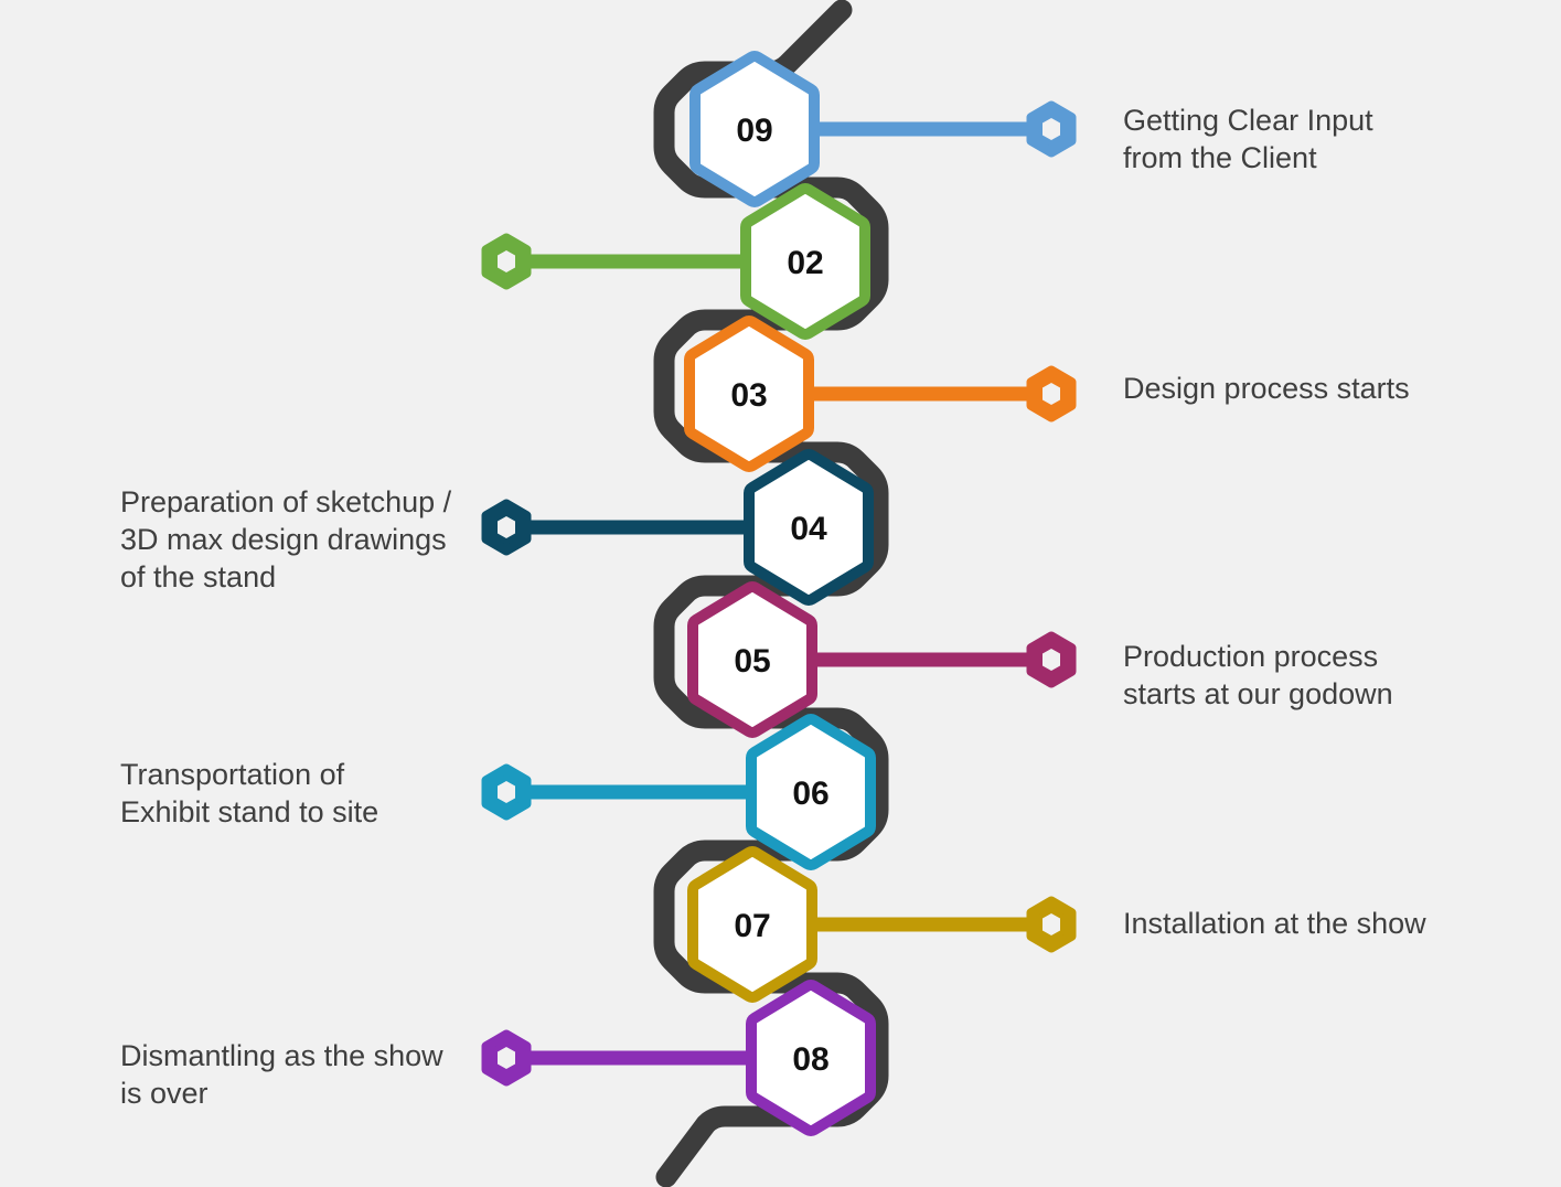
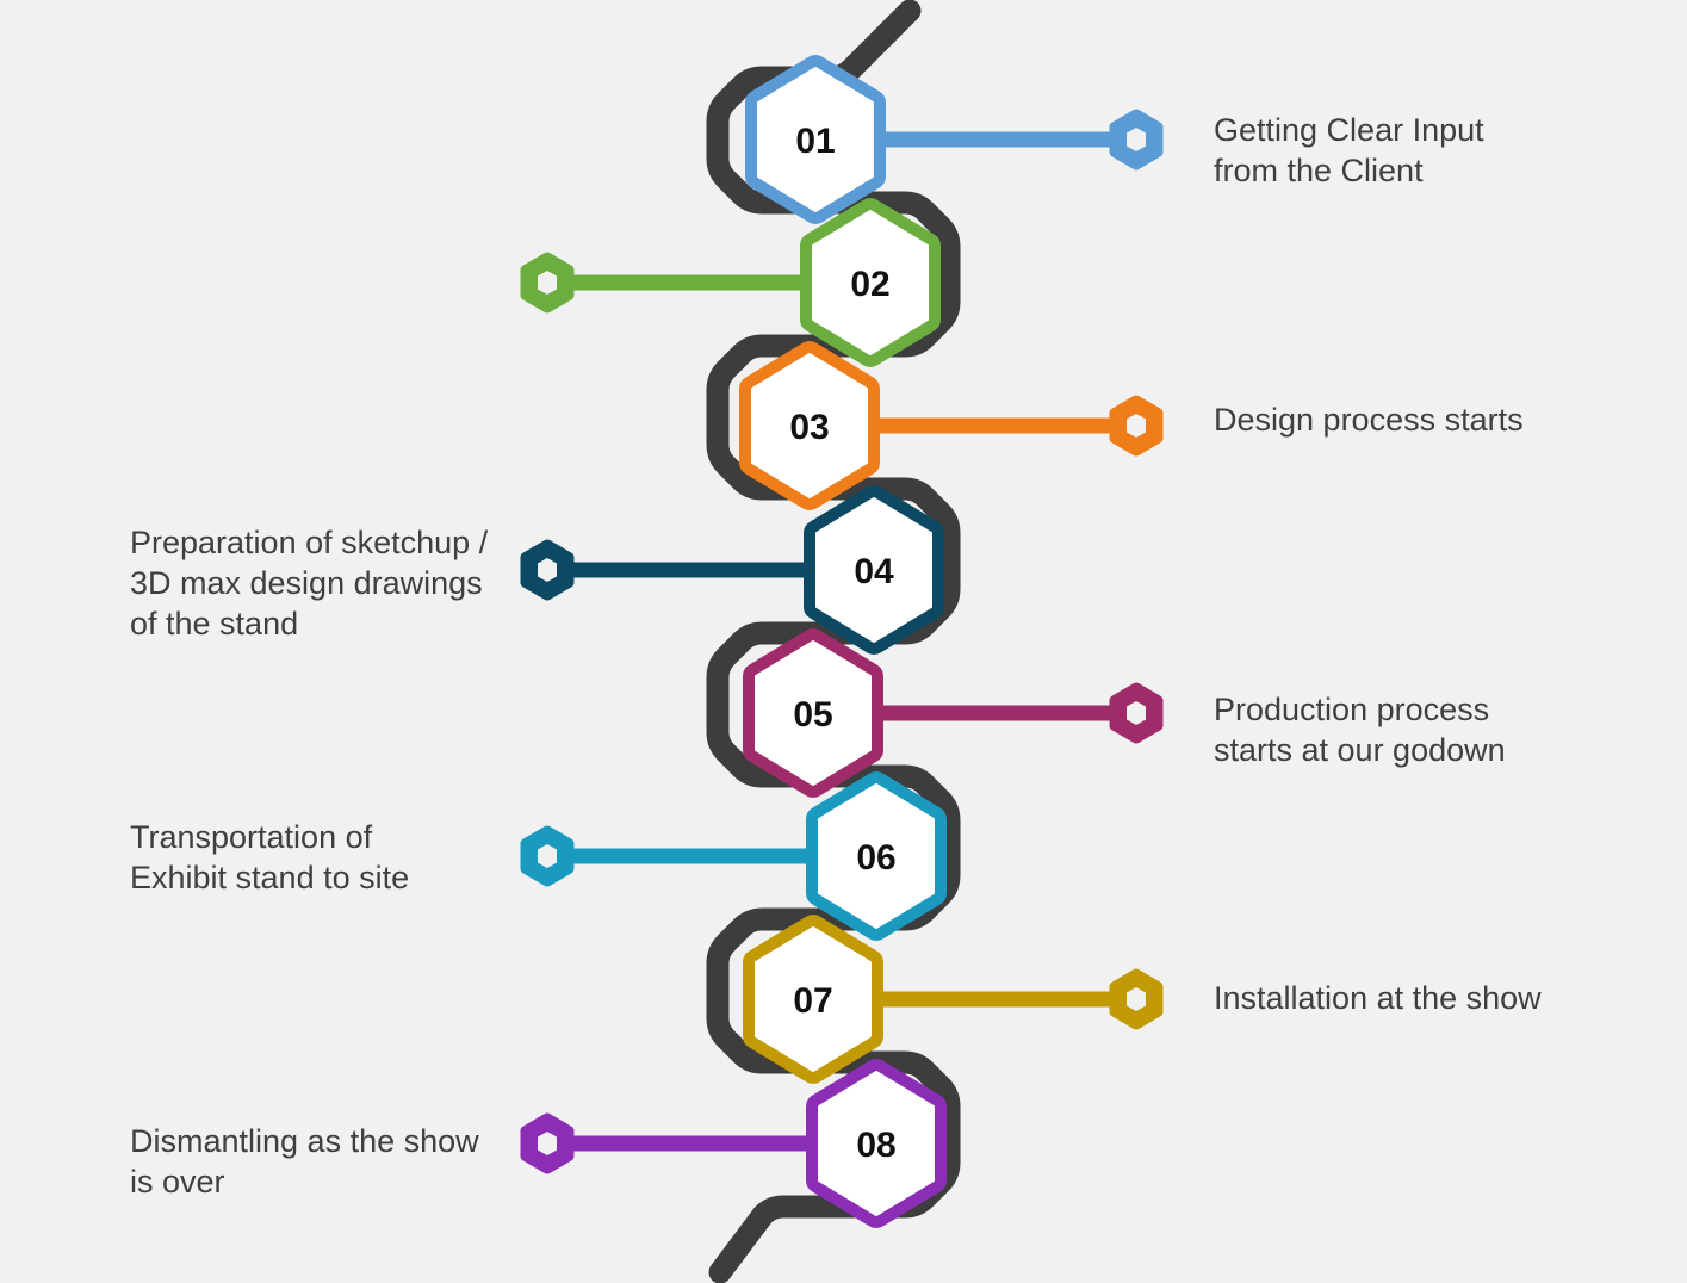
- 09
+ 01
  02
  03
  04
  05
  06
  07
  08
  Getting Clear Input
  from the Client
  Design process starts
  Preparation of sketchup /
  3D max design drawings
  of the stand
  Production process
  starts at our godown
  Transportation of
  Exhibit stand to site
  Installation at the show
  Dismantling as the show
  is over
